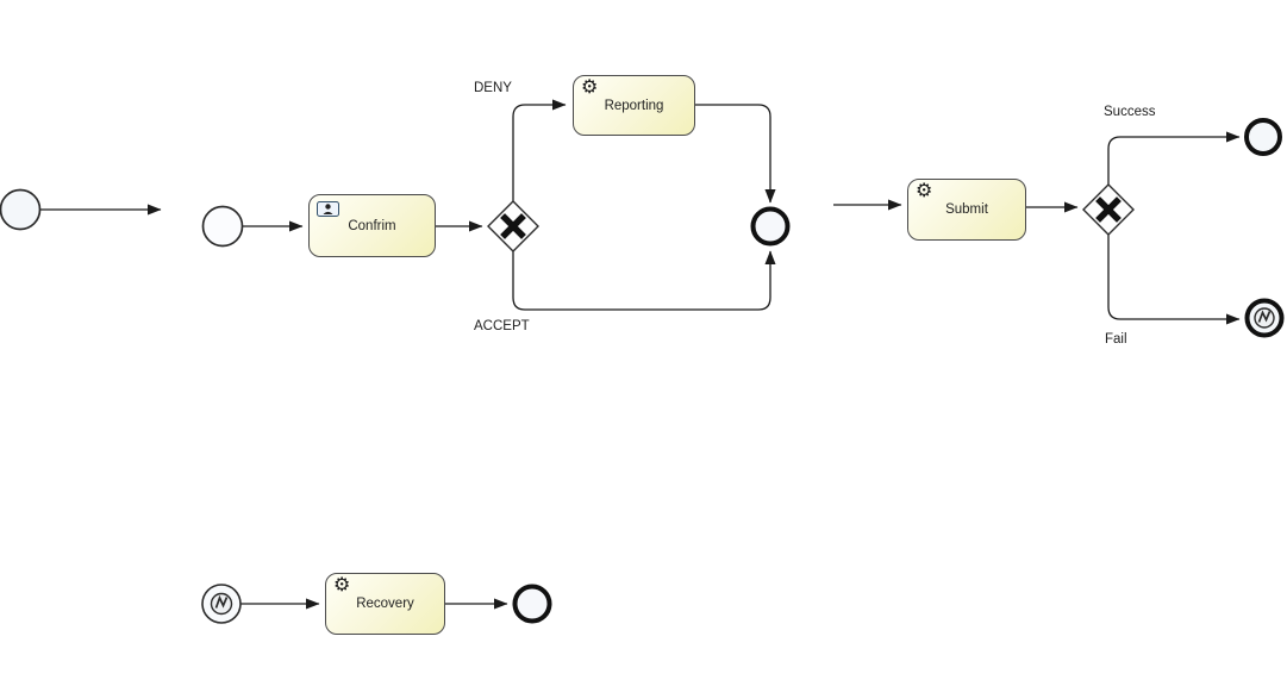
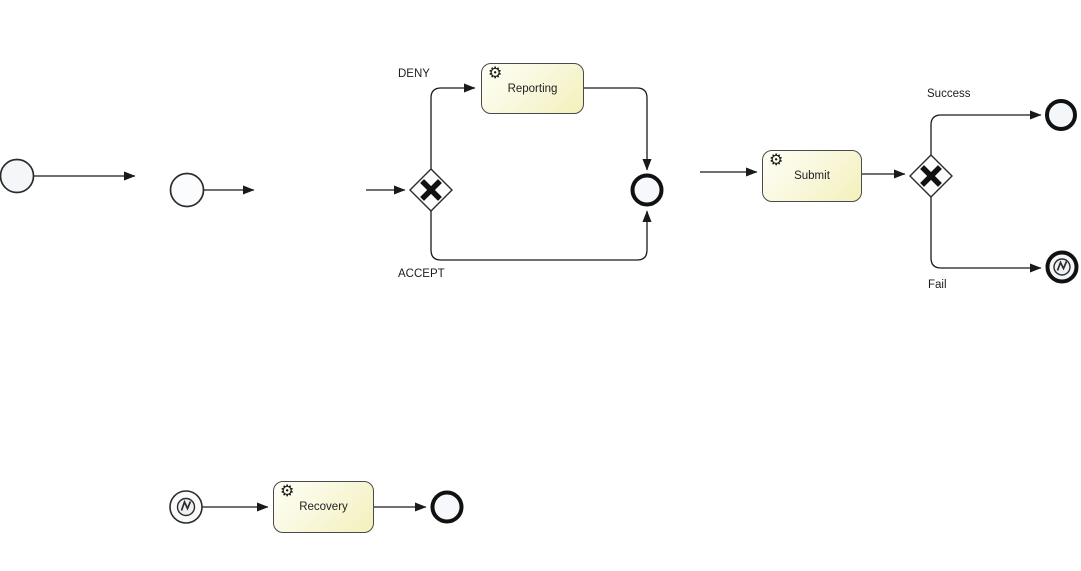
- Confrim
  ⚙
  Reporting
  ⚙
  Submit
  ⚙
  Recovery
  DENY
  ACCEPT
  Success
  Fail
